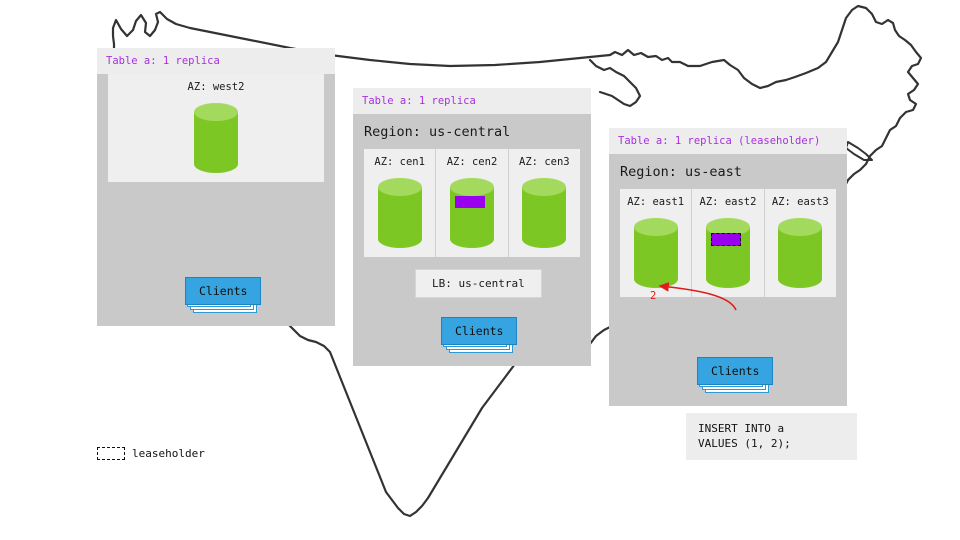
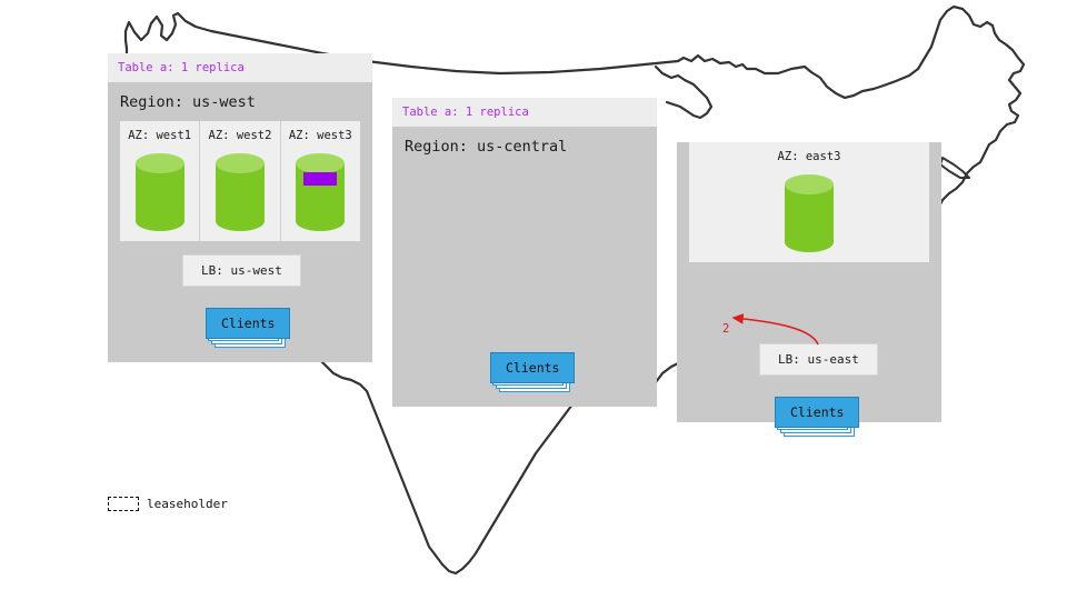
  Table a: 1 replica
+ Region: us-west
+ AZ: west1
  AZ: west2
+ AZ: west3
+ LB: us-west
  Clients
  Table a: 1 replica
  Region: us-central
- AZ: cen1
- AZ: cen2
- AZ: cen3
- LB: us-central
  Clients
- Table a: 1 replica (leaseholder)
- Region: us-east
- AZ: east1
- AZ: east2
  AZ: east3
+ LB: us-east
  Clients
- INSERT INTO a
- VALUES (1, 2);
  2
  leaseholder
